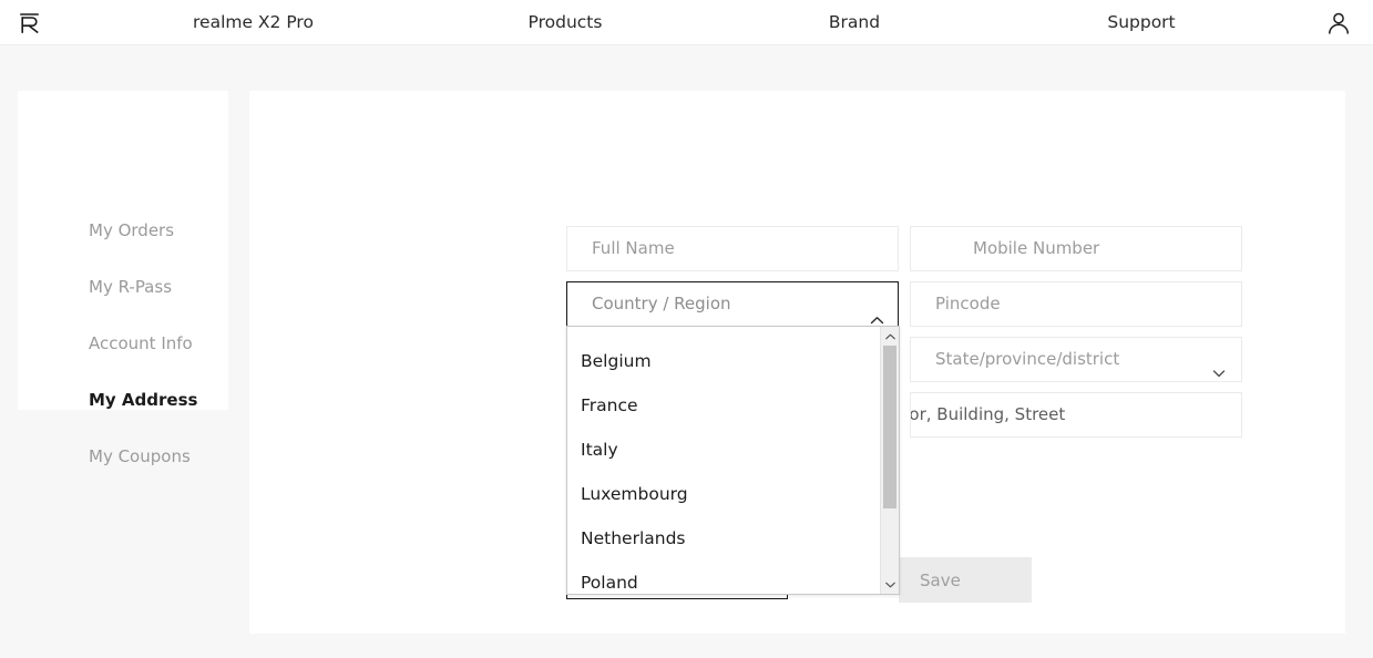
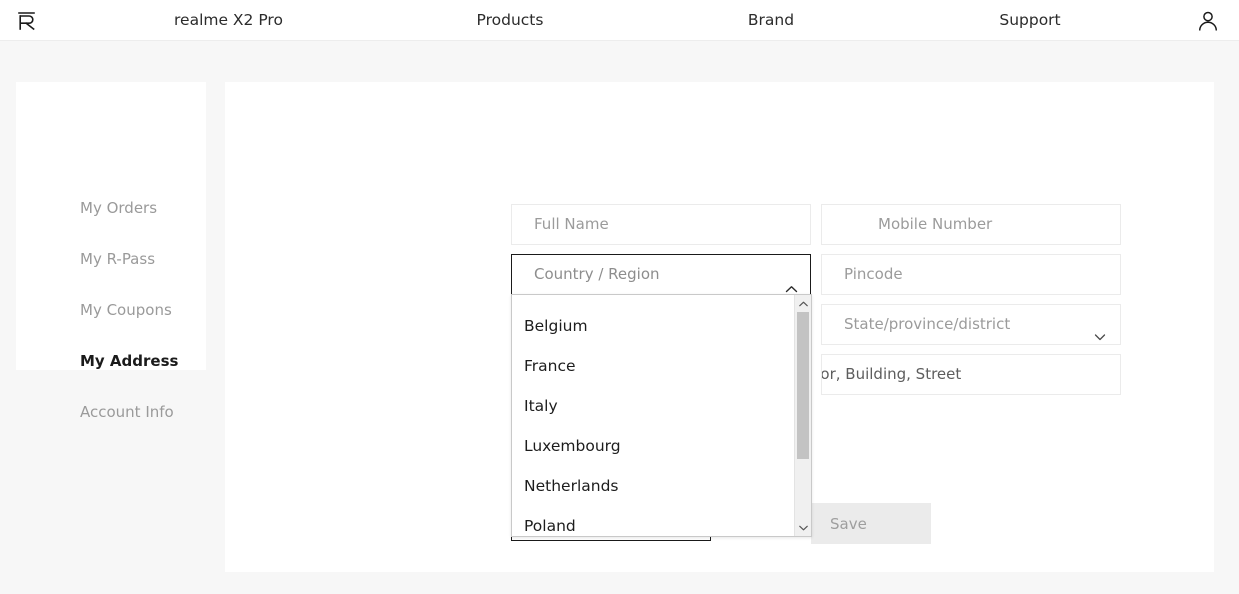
  realme X2 Pro
  Products
  Brand
  Support
  My Orders
  My R-Pass
- Account Info
+ My Coupons
  My Address
- My Coupons
+ Account Info
  Full Name
  Mobile Number
  Pincode
  State/province/district
  or, Building, Street
  Save
  Country / Region
  Belgium
  France
  Italy
  Luxembourg
  Netherlands
  Poland
